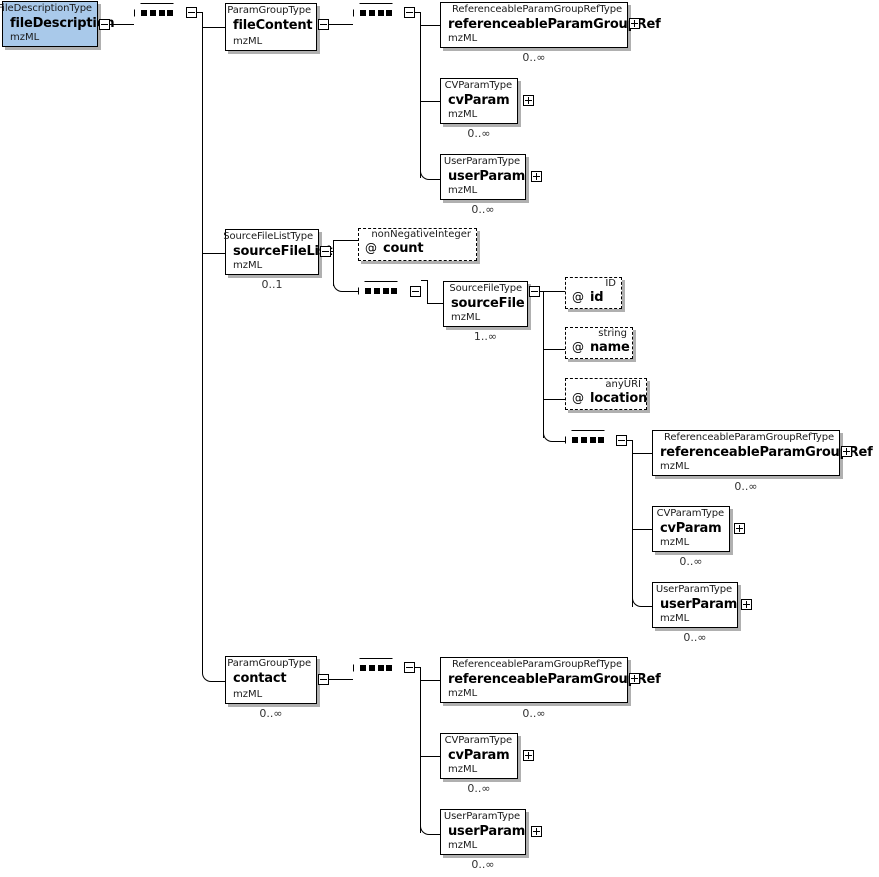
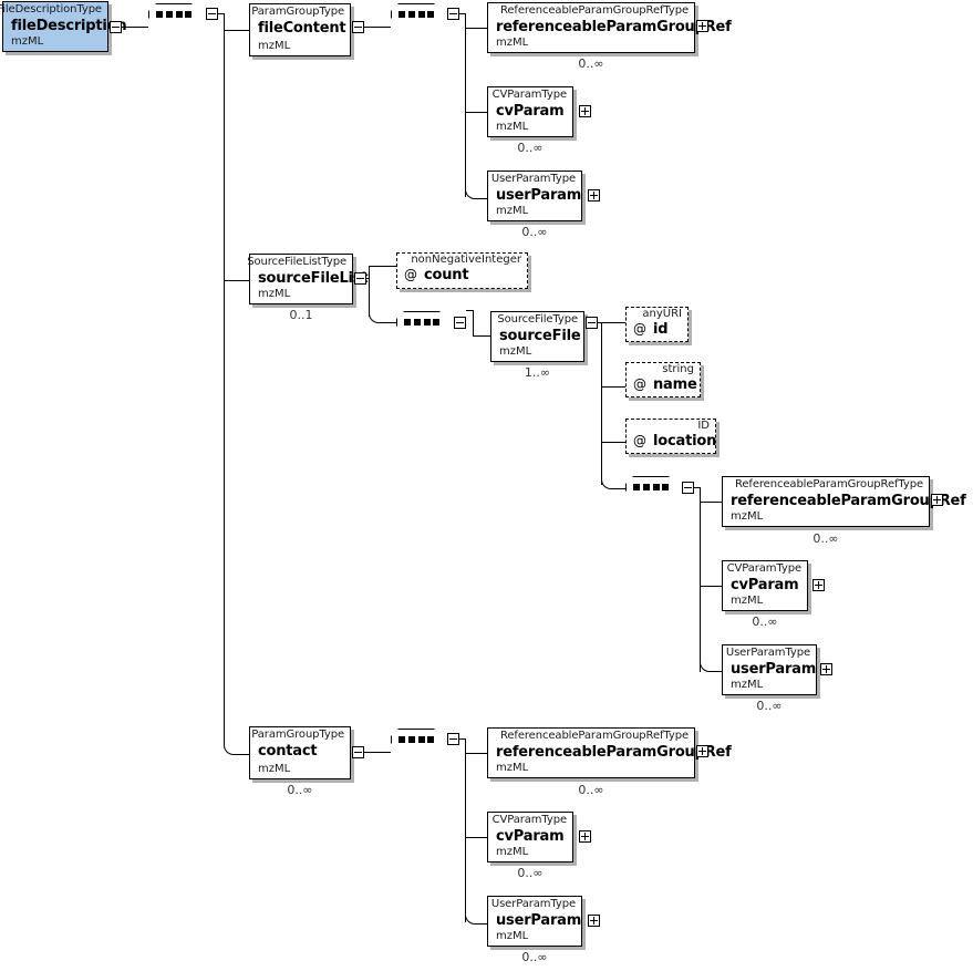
  ileDescriptionType
  fileDescripti
  mzML
  ParamGroupType
  fileContent
  mzML
  ReferenceableParamGroupRefType
  referenceableParamGrouRef
  mzML
  0..∞
  CVParamType
  cvParam
  mzML
  0..∞
  UserParamType
  userParam
  mzML
  0..∞
  SourceFileListType
  sourceFileLi
  mzML
  0..1
  nonNegativeInteger
  @
  count
  SourceFileType
  sourceFile
  mzML
  1..∞
- ID
+ anyURI
  @
  id
  string
  @
  name
- anyURI
+ ID
  @
  location
  ReferenceableParamGroupRefType
  referenceableParamGrouRef
  mzML
  0..∞
  CVParamType
  cvParam
  mzML
  0..∞
  UserParamType
  userParam
  mzML
  0..∞
  ParamGroupType
  contact
  mzML
  0..∞
  ReferenceableParamGroupRefType
  referenceableParamGrouRef
  mzML
  0..∞
  CVParamType
  cvParam
  mzML
  0..∞
  UserParamType
  userParam
  mzML
  0..∞
